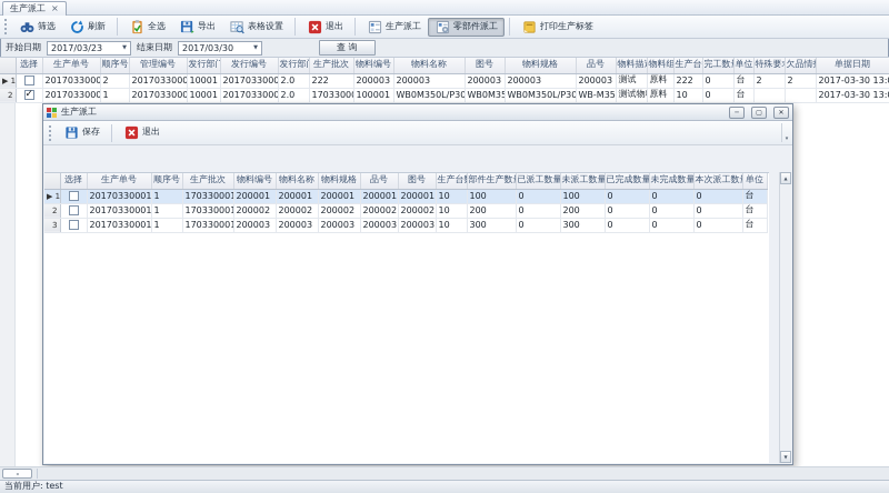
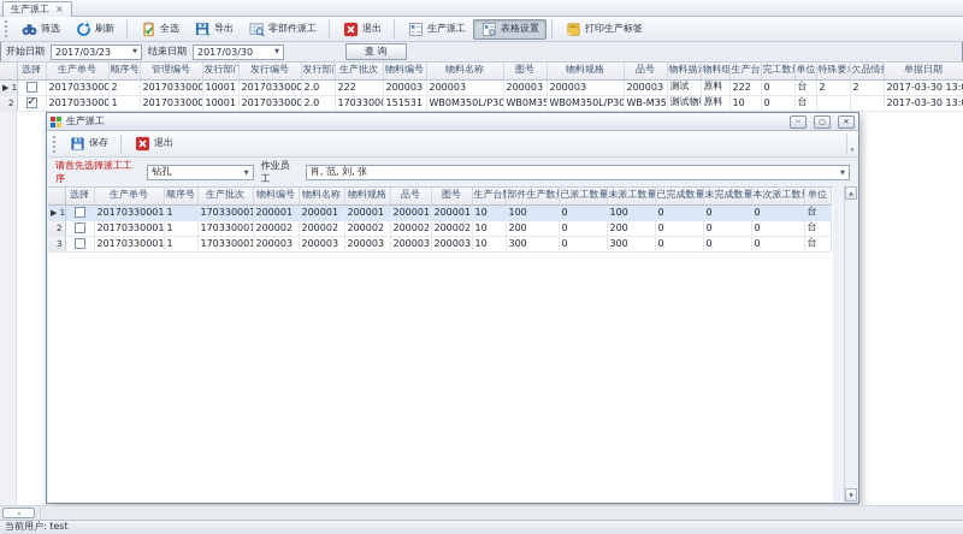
  生产派工
  ×
  筛选
  刷新
  全选
  导出
- 表格设置
+ 零部件派工
  退出
  生产派工
- 零部件派工
+ 表格设置
  打印生产标签
  开始日期
  2017/03/23
  结束日期
  2017/03/30
  查 询
  	选择	生产单号	顺序号	管理编号	发行部	发行编号	发行部	生产批次	物料编号	物料名称	图号	物料规格	品号	物料描	物料组	生产台	完工数	单位	特殊要	欠品情	单据日期
  ▶ 1		2017033000	2	2017033000	10001	2017033000	2.0	222	200003	200003	200003	200003	200003	测试	原料	222	0	台	2	2	2017-03-30 13:
- 2		2017033000	1	2017033000	10001	2017033000	2.0	1703300	100001	WB0M350L/P30	WB0M3	WB0M350L/P30	WB-M35	测试物	原料	10	0	台			2017-03-30 13:
+ 2		2017033000	1	2017033000	10001	2017033000	2.0	1703300	151531	WB0M350L/P30	WB0M3	WB0M350L/P30	WB-M35	测试物	原料	10	0	台			2017-03-30 13:
  生产派工
  保存
  退出
+ 请首先选择派工工序
+ 钻孔
+ 作业员工
+ 肖, 范, 刘, 张
  	选择	生产单号	顺序号	生产批次	物料编号	物料名称	物料规格	品号	图号	生产台	部件生产数	已派工数量	未派工数量	已完成数量	未完成数量	本次派工数	单位
  ▶ 1		20170330001	1	17033000	200001	200001	200001	200001	200001	10	100	0	100	0	0	0	台
  2		20170330001	1	17033000	200002	200002	200002	200002	200002	10	200	0	200	0	0	0	台
  3		20170330001	1	17033000	200003	200003	200003	200003	200003	10	300	0	300	0	0	0	台
  当前用户: test
